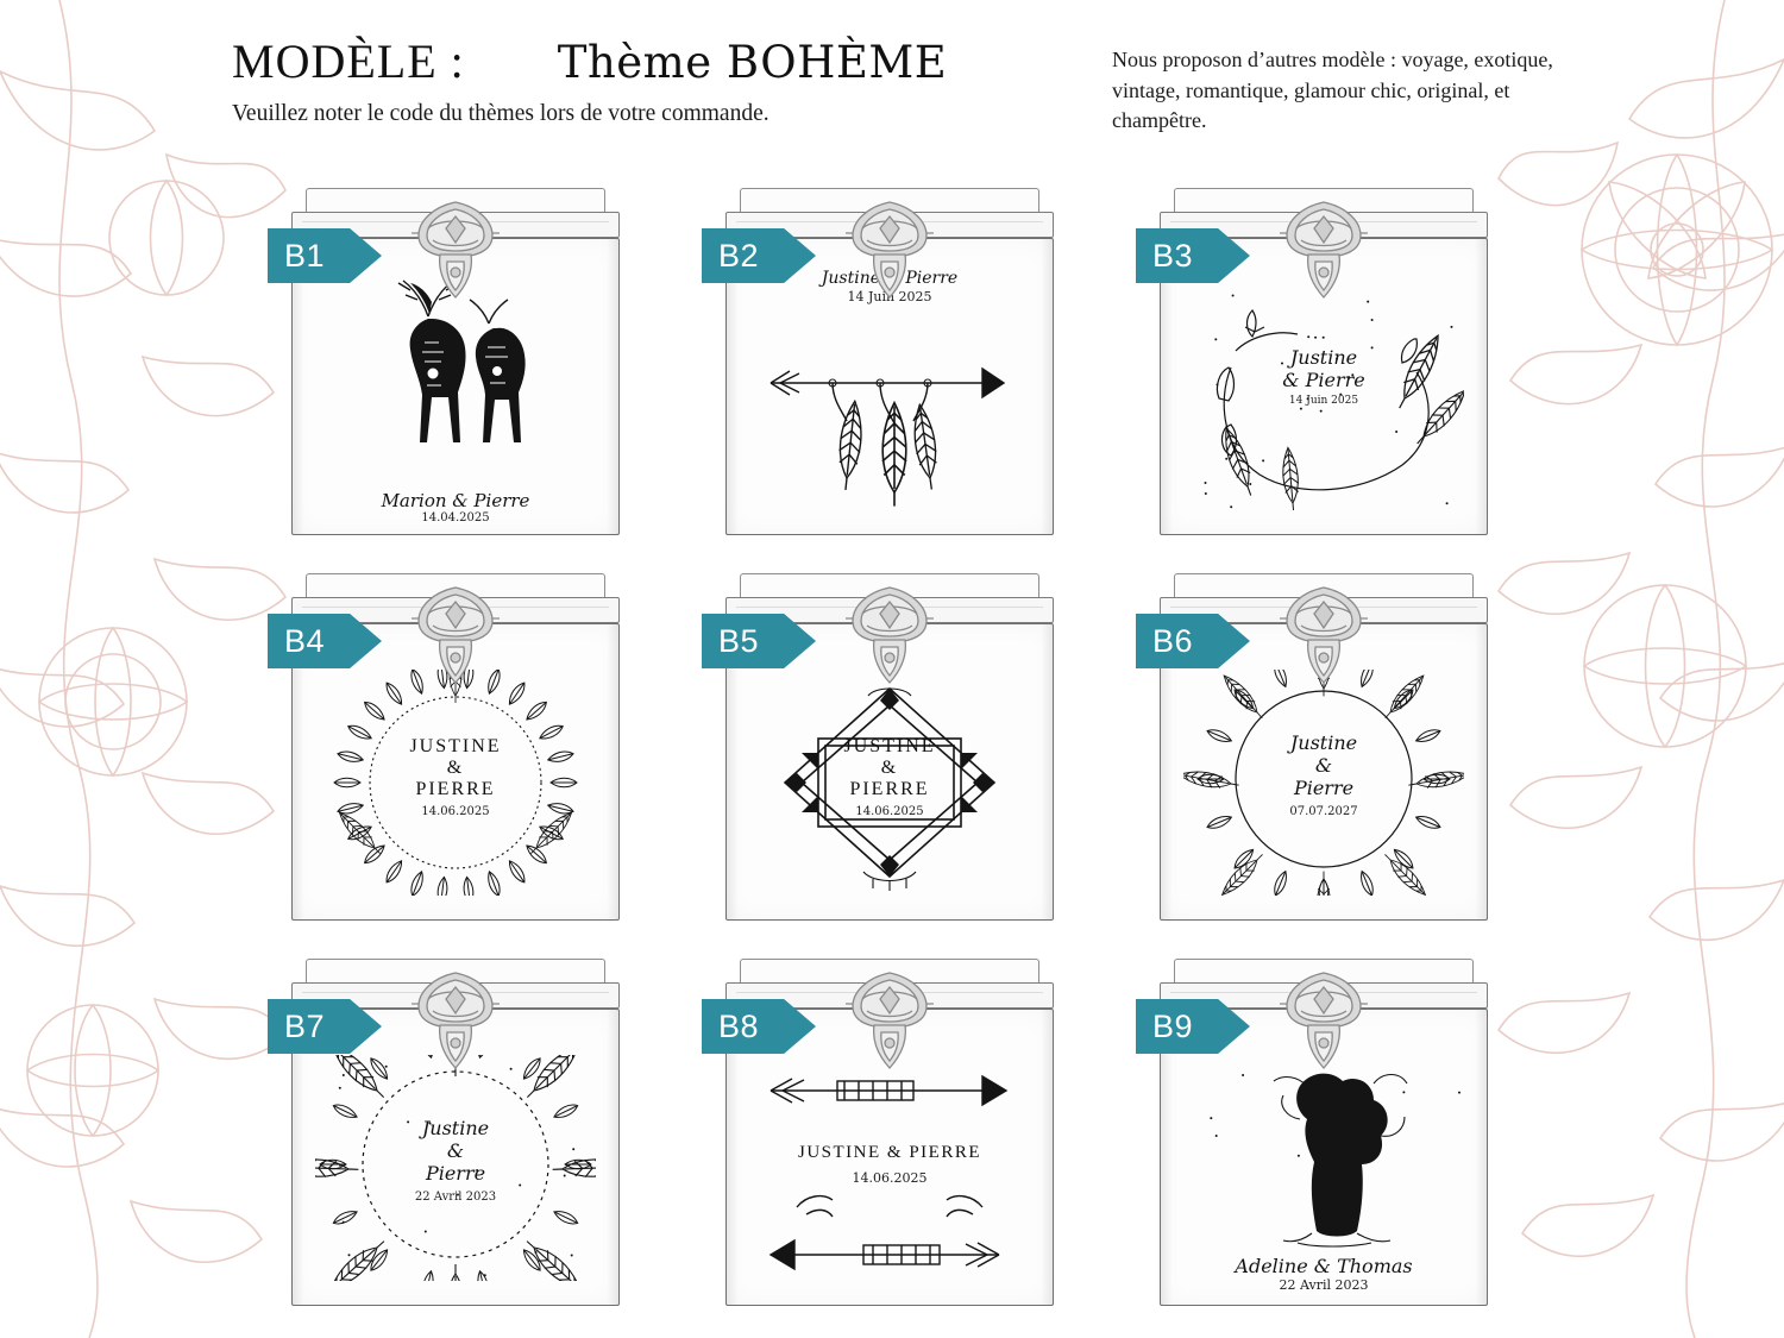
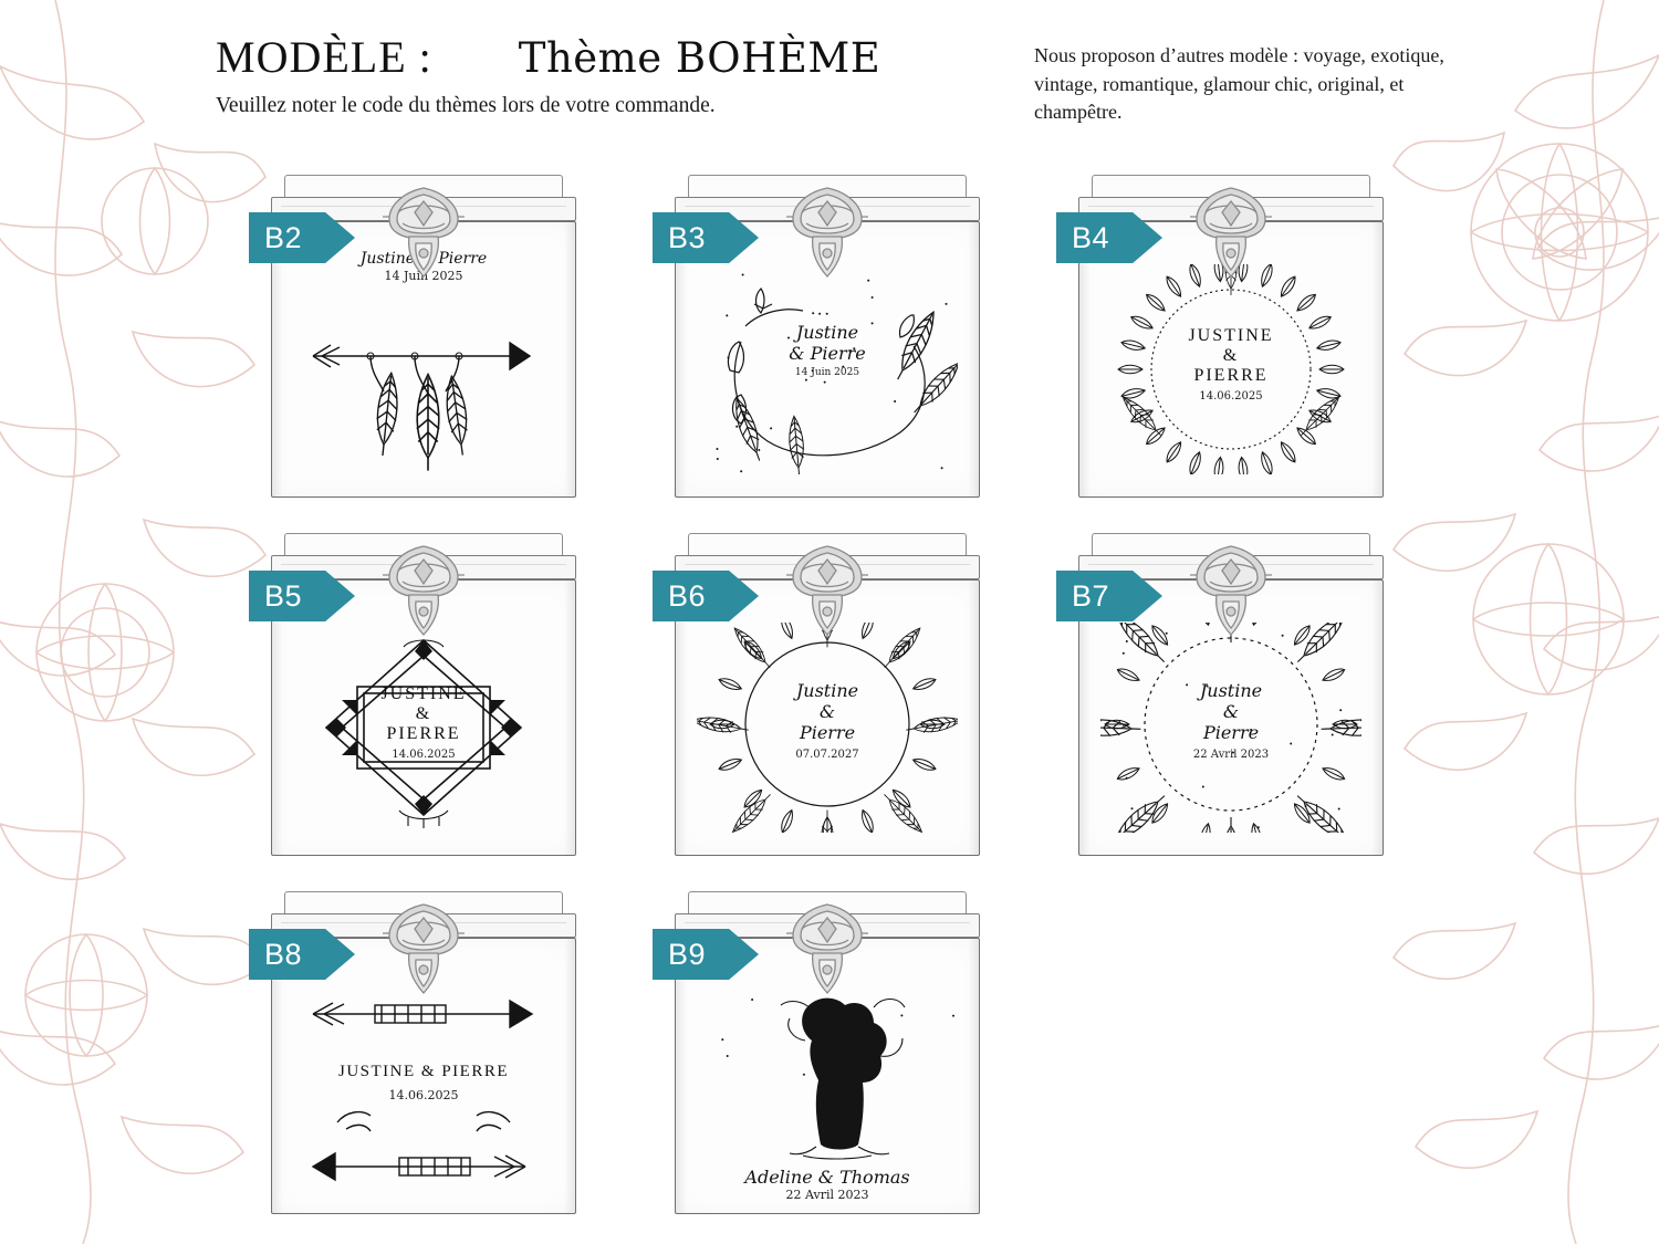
  MODÈLE :
  Thème BOHÈME
  Veuillez noter le code du thèmes lors de votre commande.
  Nous proposon d’autres modèle : voyage, exotique, vintage, romantique, glamour chic, original, et champêtre.
- Marion & Pierre
- 14.04.2025
- B1
  Justine Pierre
  14 Jui 2025
  B2
  Justine
  & Pierre
  14 Juin 2025
  B3
  JUSTINE
  &
  PIERRE
  14.06.2025
  B4
  JUSTINE
  &
  PIERRE
  14.06.2025
  B5
  Justine
  &
  Pierre
  07.07.2027
  B6
  Justine
  &
  Pierre
  22 Avril 2023
  B7
  JUSTINE & PIERRE
  14.06.2025
  B8
  Adeline & Thomas
  22 Avril 2023
  B9
